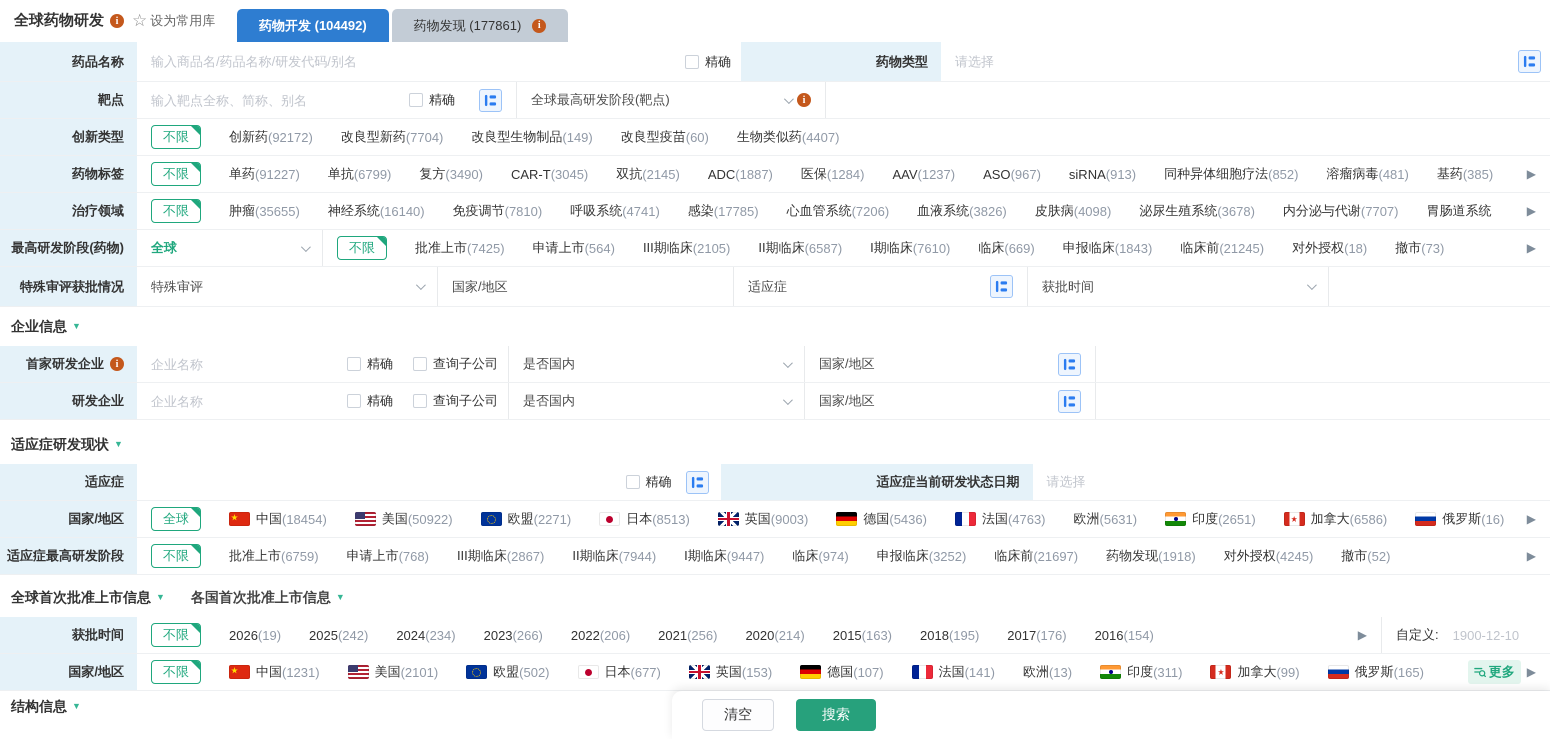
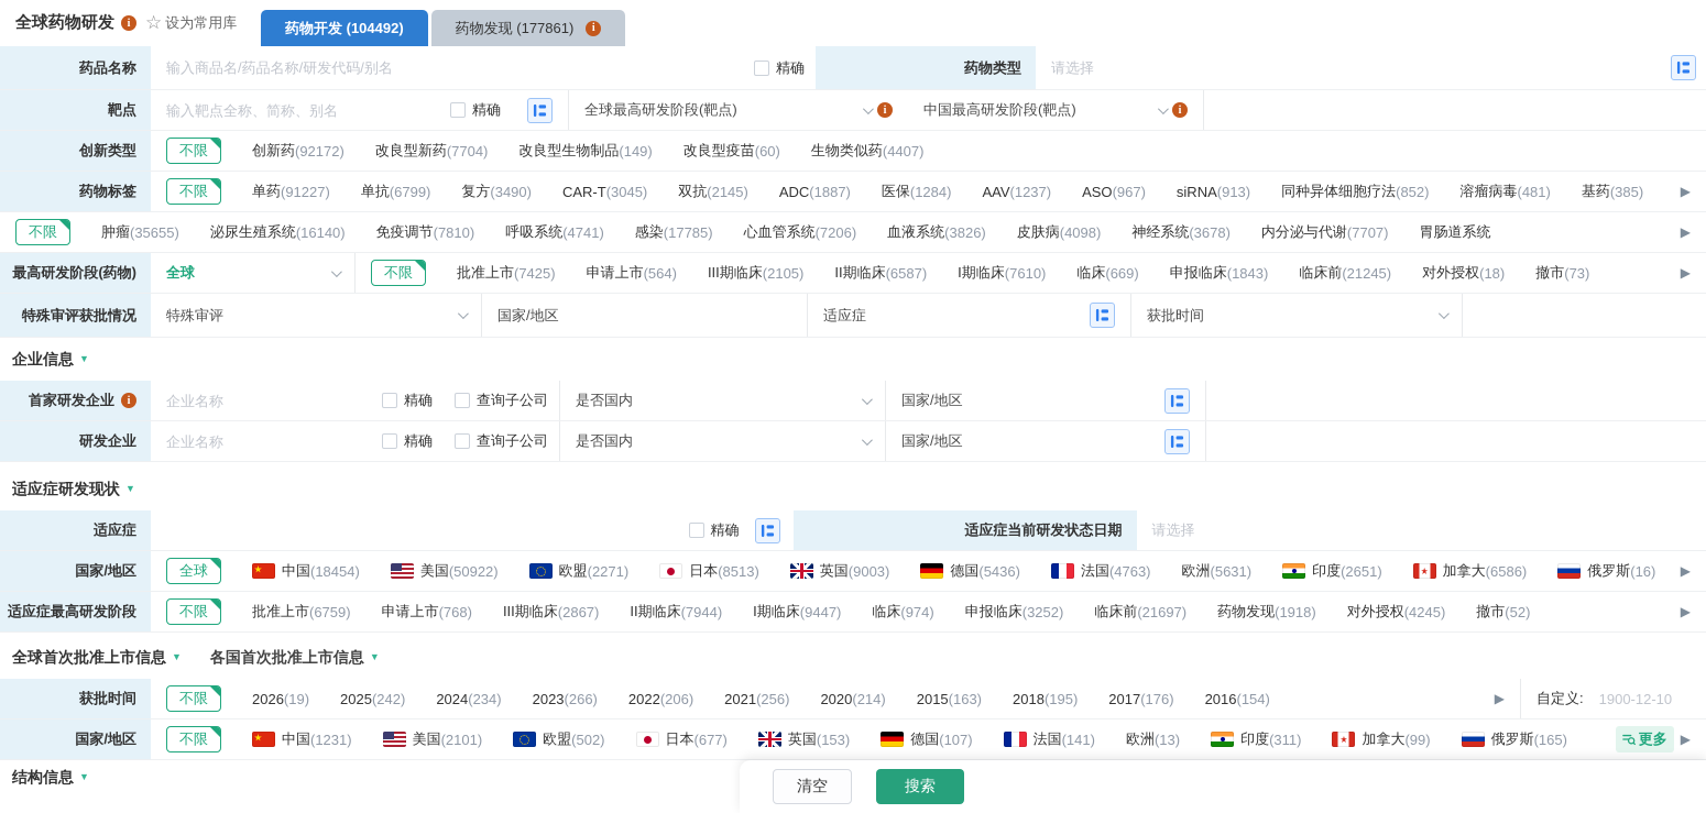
  全球药物研发
  设为常用库
  药物开发 (104492)
  药物发现 (177861)
  药品名称
  输入商品名/药品名称/研发代码/别名
  精确
  药物类型
  请选择
  靶点
  输入靶点全称、简称、别名
  精确
  全球最高研发阶段(靶点)
+ 中国最高研发阶段(靶点)
  创新类型
  不限
  创新药
  (92172)
  改良型新药
  (7704)
  改良型生物制品
  (149)
  改良型疫苗
  (60)
  生物类似药
  (4407)
  药物标签
  不限
  单药
  (91227)
  单抗
  (6799)
  复方
  (3490)
  CAR-T
  (3045)
  双抗
  (2145)
  ADC
  (1887)
  医保
  (1284)
  AAV
  (1237)
  ASO
  (967)
  siRNA
  (913)
  同种异体细胞疗法
  (852)
  溶瘤病毒
  (481)
  基药
  (385)
- 治疗领域
  不限
  肿瘤
  (35655)
- 神经系统
+ 泌尿生殖系统
  (16140)
  免疫调节
  (7810)
  呼吸系统
  (4741)
  感染
  (17785)
  心血管系统
  (7206)
  血液系统
  (3826)
  皮肤病
  (4098)
- 泌尿生殖系统
+ 神经系统
  (3678)
  内分泌与代谢
  (7707)
  胃肠道系统
  最高研发阶段(药物)
  全球
  不限
  批准上市
  (7425)
  申请上市
  (564)
  III期临床
  (2105)
  II期临床
  (6587)
  I期临床
  (7610)
  临床
  (669)
  申报临床
  (1843)
  临床前
  (21245)
  对外授权
  (18)
  撤市
  (73)
  特殊审评获批情况
  特殊审评
  国家/地区
  适应症
  获批时间
  企业信息
  首家研发企业
  企业名称
  精确
  查询子公司
  是否国内
  国家/地区
  研发企业
  企业名称
  精确
  查询子公司
  是否国内
  国家/地区
  适应症研发现状
  适应症
  精确
  适应症当前研发状态日期
  请选择
  国家/地区
  全球
  中国
  (18454)
  美国
  (50922)
  欧盟
  (2271)
  日本
  (8513)
  英国
  (9003)
  德国
  (5436)
  法国
  (4763)
  欧洲
  (5631)
  印度
  (2651)
  加拿大
  (6586)
  俄罗斯
  (16)
  适应症最高研发阶段
  不限
  批准上市
  (6759)
  申请上市
  (768)
  III期临床
  (2867)
  II期临床
  (7944)
  I期临床
  (9447)
  临床
  (974)
  申报临床
  (3252)
  临床前
  (21697)
  药物发现
  (1918)
  对外授权
  (4245)
  撤市
  (52)
  全球首次批准上市信息
  各国首次批准上市信息
  获批时间
  不限
  2026
  (19)
  2025
  (242)
  2024
  (234)
  2023
  (266)
  2022
  (206)
  2021
  (256)
  2020
  (214)
  2015
  (163)
  2018
  (195)
  2017
  (176)
  2016
  (154)
  自定义:
  1900-12-10
  国家/地区
  不限
  中国
  (1231)
  美国
  (2101)
  欧盟
  (502)
  日本
  (677)
  英国
  (153)
  德国
  (107)
  法国
  (141)
  欧洲
  (13)
  印度
  (311)
  加拿大
  (99)
  俄罗斯
  (165)
  更多
  结构信息
  清空
  搜索
